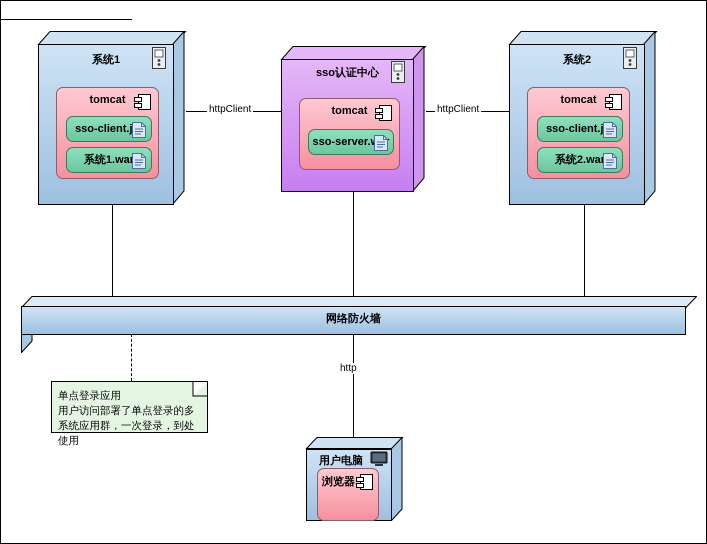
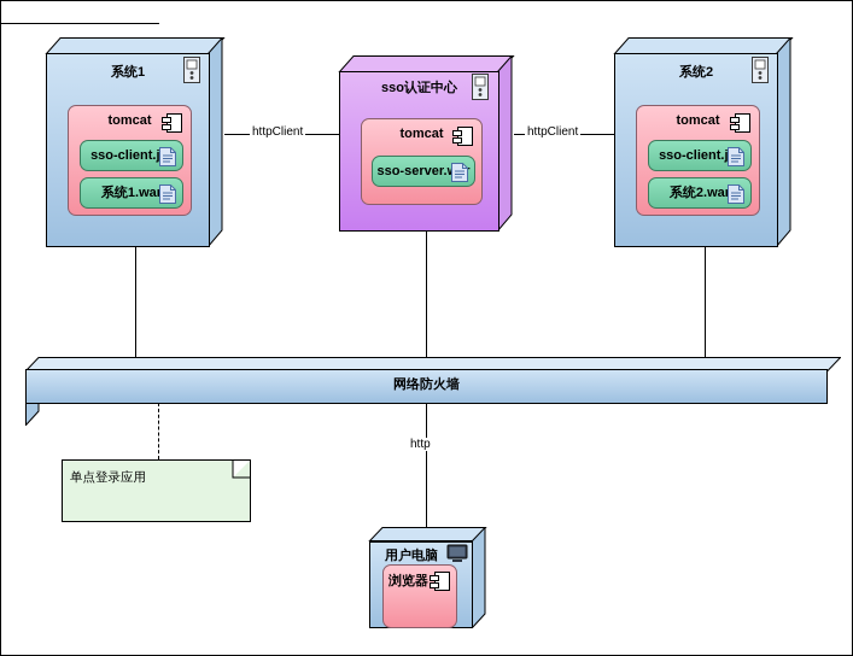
  httpClient
  httpClient
  http
  系统1
  tomcat
  sso-client.j
  系统1.war
  sso认证中心
  tomcat
  sso-server.
  系统2
  tomcat
  sso-client.j
  系统2.war
  网络防火墙
  单点登录应用
- 用户访问部署了单点登录的多系统应用群，一次登录，到处使用
  用户电脑
  浏览器
